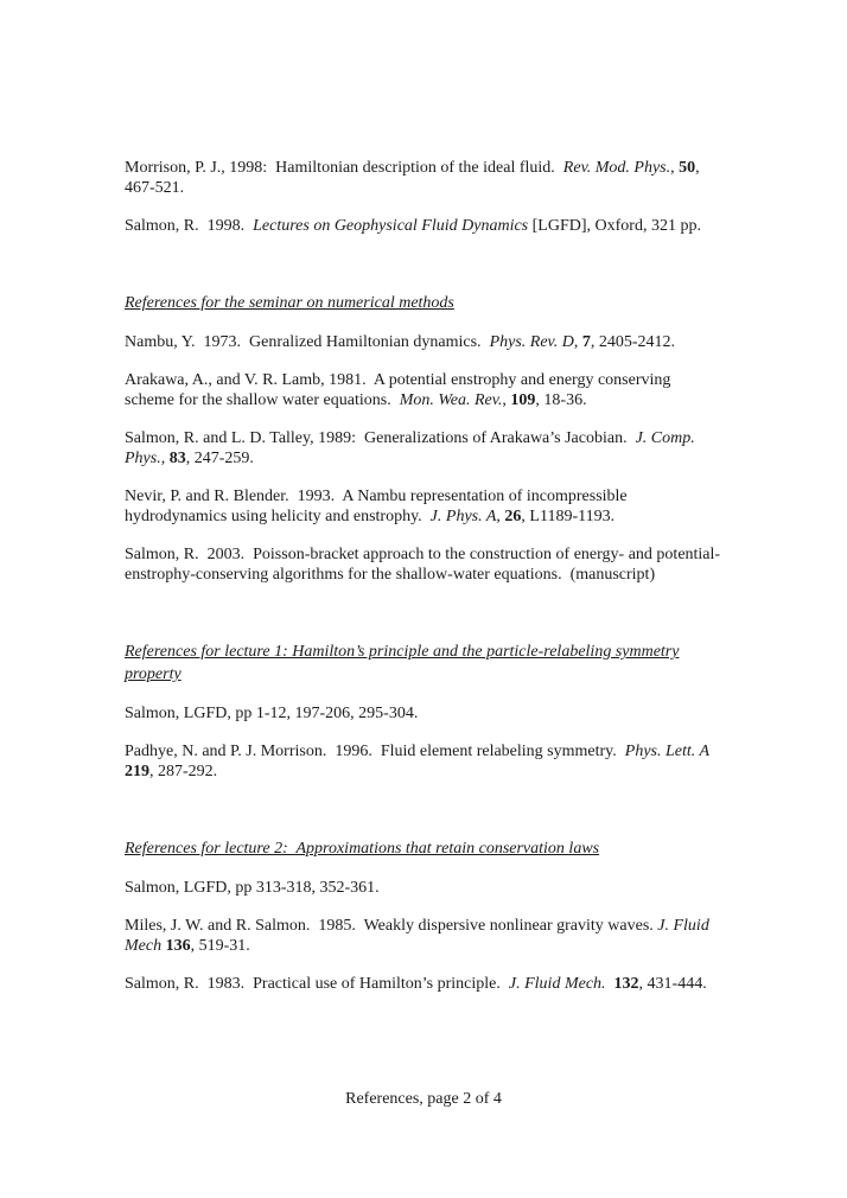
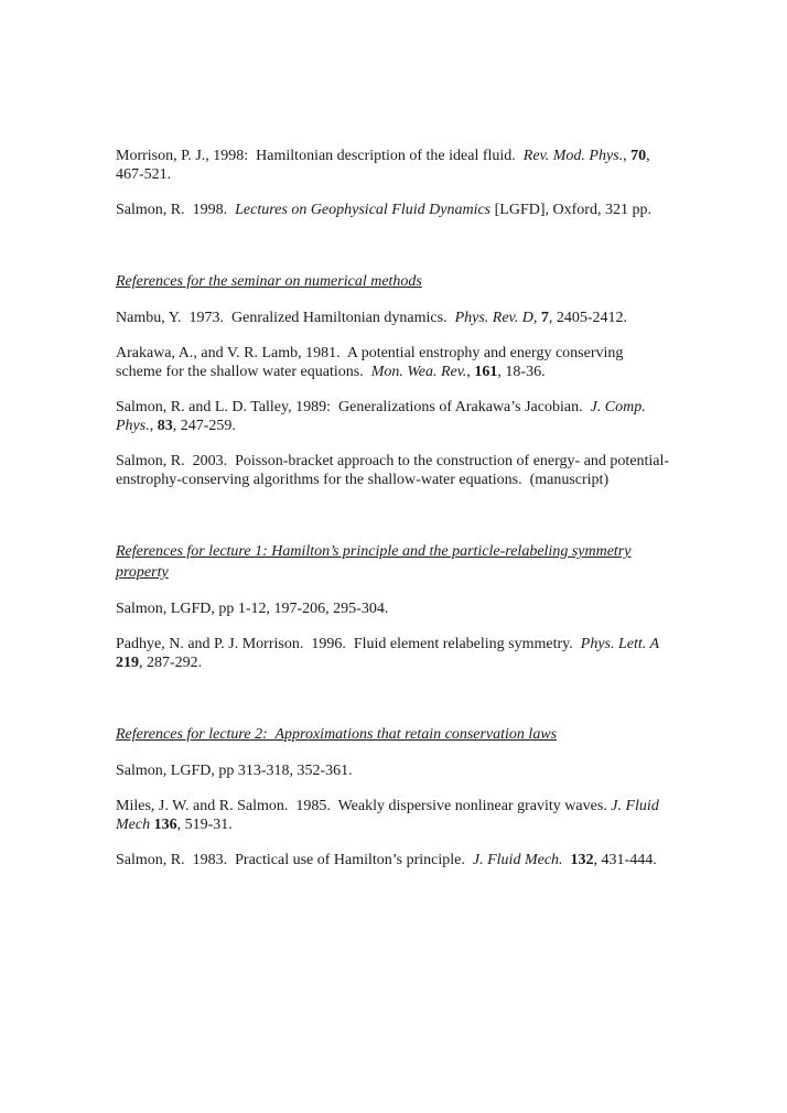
- Morrison, P. J., 1998: Hamiltonian description of the ideal fluid. Rev. Mod. Phys., 50,
+ Morrison, P. J., 1998: Hamiltonian description of the ideal fluid. Rev. Mod. Phys., 70,
  467-521.
  Salmon, R. 1998. Lectures on Geophysical Fluid Dynamics [LGFD], Oxford, 321 pp.
  References for the seminar on numerical methods
  Nambu, Y. 1973. Genralized Hamiltonian dynamics. Phys. Rev. D, 7, 2405-2412.
  Arakawa, A., and V. R. Lamb, 1981. A potential enstrophy and energy conserving
- scheme for the shallow water equations. Mon. Wea. Rev., 109, 18-36.
+ scheme for the shallow water equations. Mon. Wea. Rev., 161, 18-36.
  Salmon, R. and L. D. Talley, 1989: Generalizations of Arakawa’s Jacobian. J. Comp.
  Phys., 83, 247-259.
- Nevir, P. and R. Blender. 1993. A Nambu representation of incompressible
- hydrodynamics using helicity and enstrophy. J. Phys. A, 26, L1189-1193.
  Salmon, R. 2003. Poisson-bracket approach to the construction of energy- and potential-
  enstrophy-conserving algorithms for the shallow-water equations. (manuscript)
  References for lecture 1: Hamilton’s principle and the particle-relabeling symmetry
  property
  Salmon, LGFD, pp 1-12, 197-206, 295-304.
  Padhye, N. and P. J. Morrison. 1996. Fluid element relabeling symmetry. Phys. Lett. A
  219, 287-292.
  References for lecture 2: Approximations that retain conservation laws
  Salmon, LGFD, pp 313-318, 352-361.
  Miles, J. W. and R. Salmon. 1985. Weakly dispersive nonlinear gravity waves. J. Fluid
  Mech 136, 519-31.
  Salmon, R. 1983. Practical use of Hamilton’s principle. J. Fluid Mech. 132, 431-444.
- References, page 2 of 4
